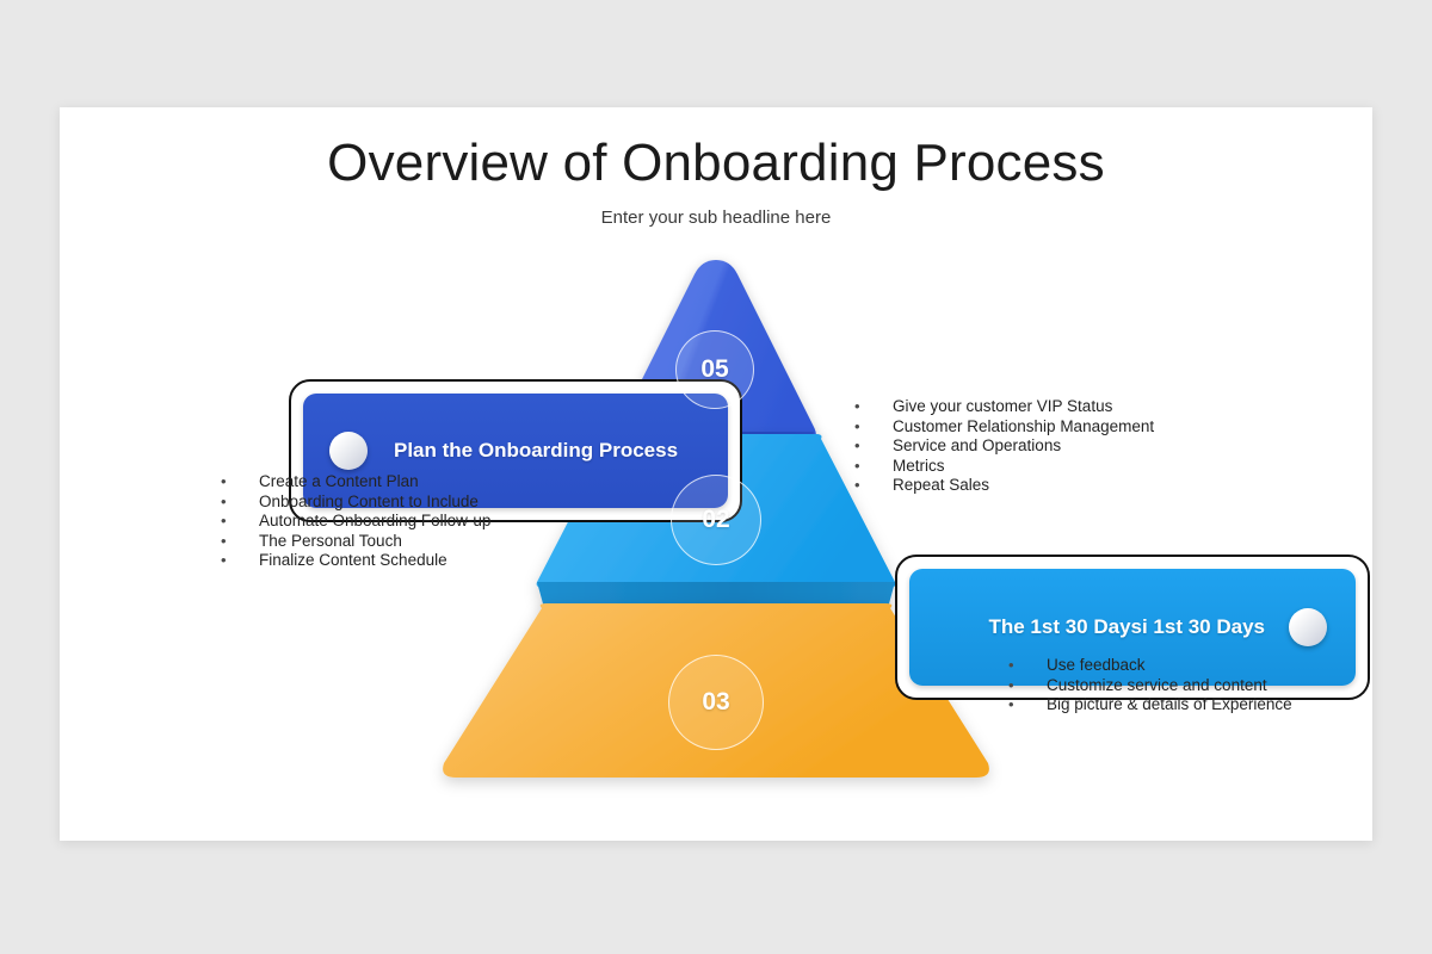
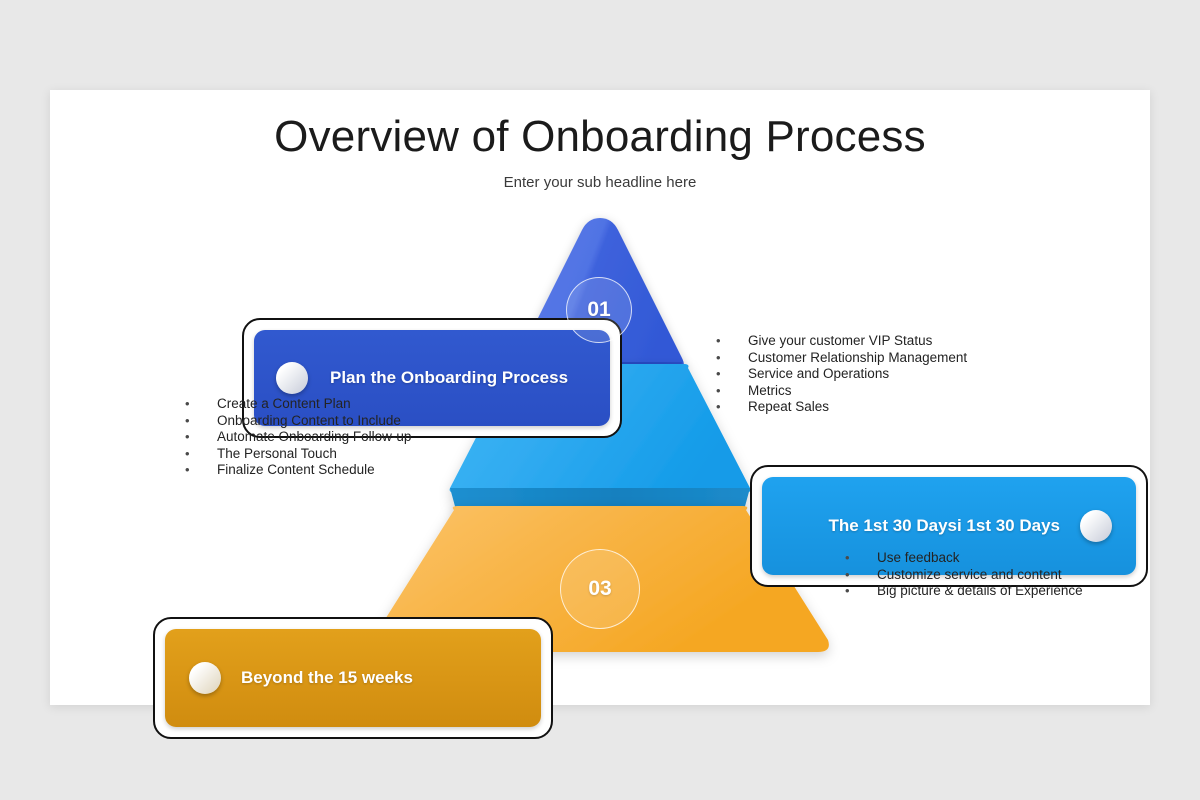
  Overview of Onboarding Process
  Enter your sub headline here
  Plan the Onboarding Process
  •
  Give your customer VIP Status
  •
  Customer Relationship Management
  •
  Service and Operations
  •
  Metrics
  •
  Repeat Sales
  The 1st 30 Daysi 1st 30 Days
  •
  Create a Content Plan
  •
  Onboarding Content to Include
  •
  Automate Onboarding Follow-up
  •
  The Personal Touch
  •
  Finalize Content Schedule
+ Beyond the 15 weeks
  •
  Use feedback
  •
  Customize service and content
  •
  Big picture & details of Experience
- 05
+ 01
- 02
  03
